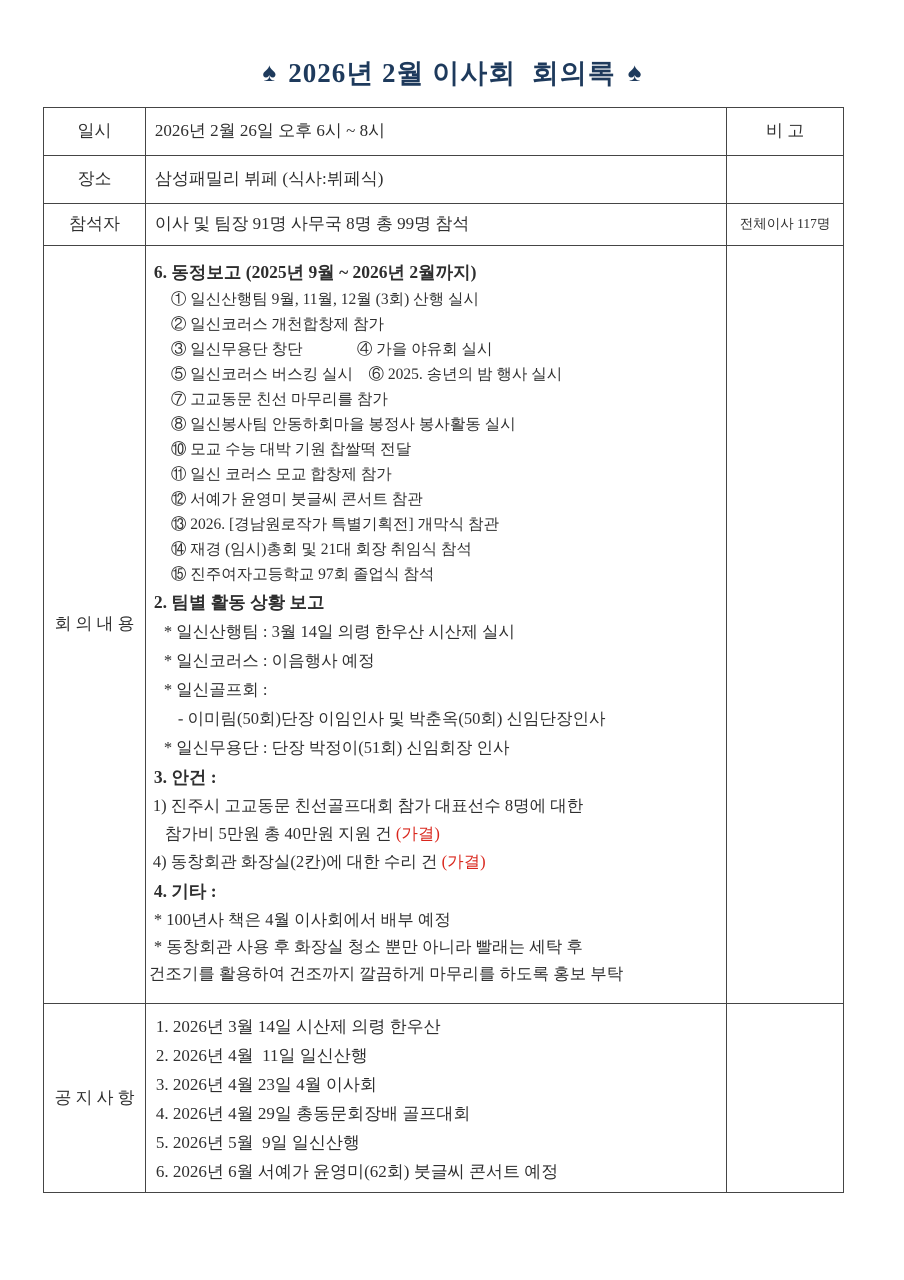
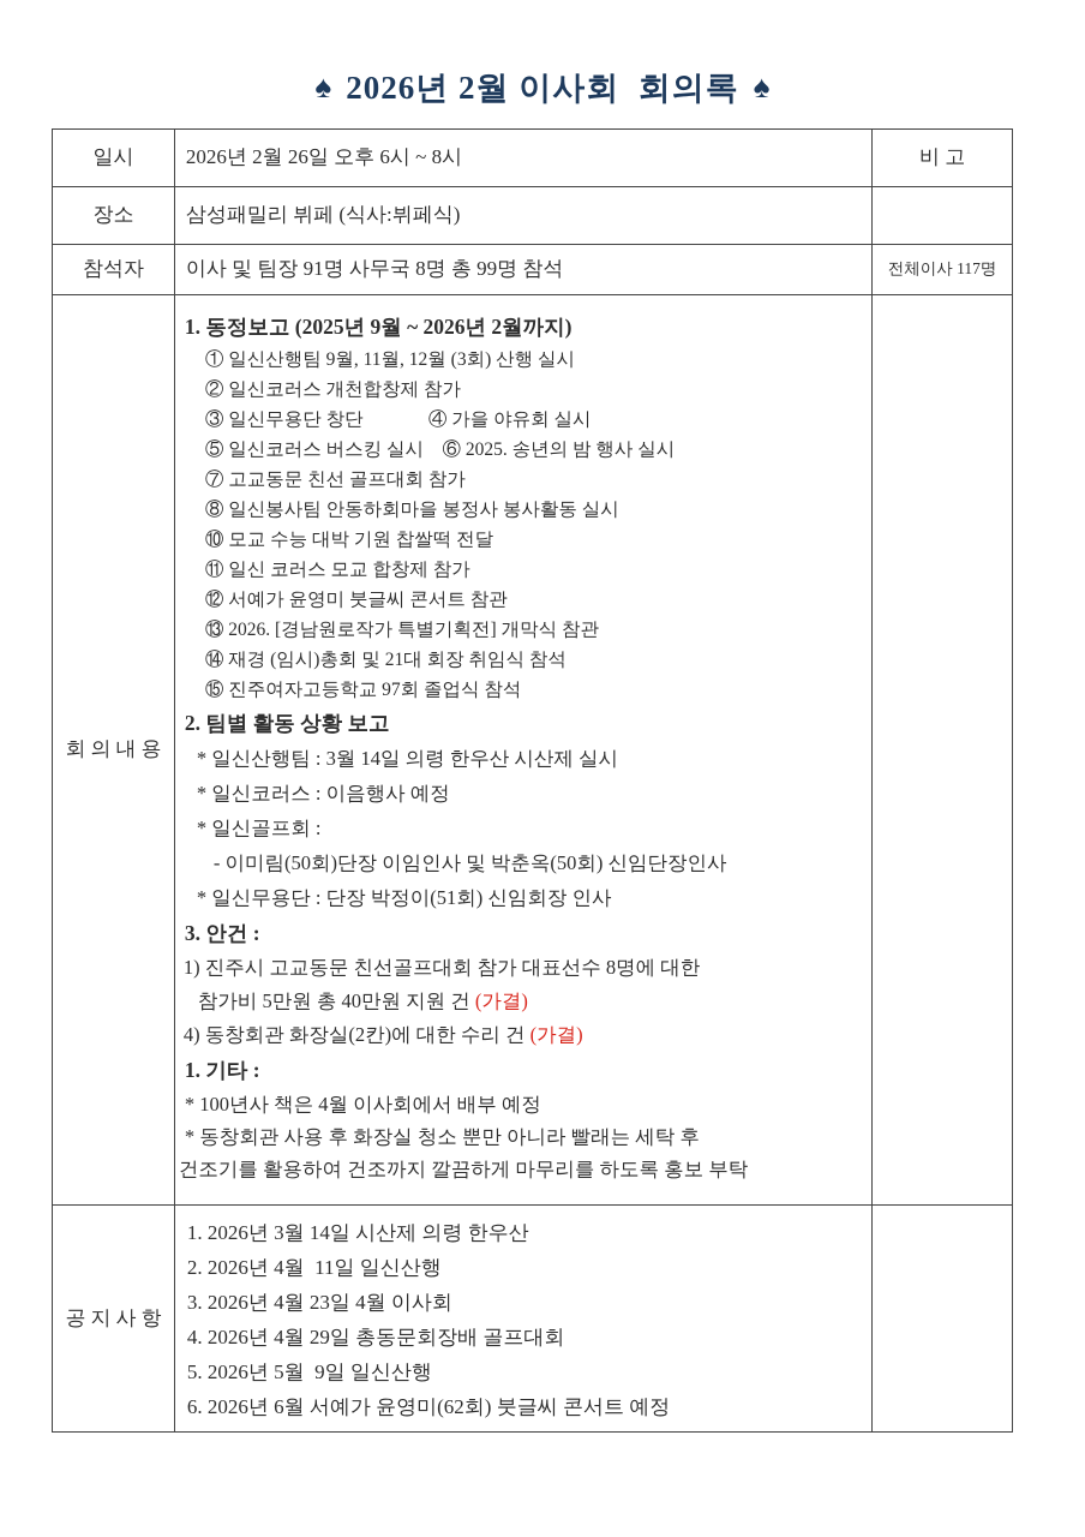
  ♠ 2026년 2월 이사회 회의록 ♠
  일시
  2026년 2월 26일 오후 6시 ~ 8시
  비 고
  장소
  삼성패밀리 뷔페 (식사:뷔페식)
  참석자
  이사 및 팀장 91명 사무국 8명 총 99명 참석
  전체이사 117명
  회의내용
- 6. 동정보고 (2025년 9월 ~ 2026년 2월까지)
+ 1. 동정보고 (2025년 9월 ~ 2026년 2월까지)
  ① 일신산행팀 9월, 11월, 12월 (3회) 산행 실시
  ② 일신코러스 개천합창제 참가
  ③ 일신무용단 창단 ④ 가을 야유회 실시
  ⑤ 일신코러스 버스킹 실시 ⑥ 2025. 송년의 밤 행사 실시
- ⑦ 고교동문 친선 마무리를 참가
+ ⑦ 고교동문 친선 골프대회 참가
  ⑧ 일신봉사팀 안동하회마을 봉정사 봉사활동 실시
  ⑩ 모교 수능 대박 기원 찹쌀떡 전달
  ⑪ 일신 코러스 모교 합창제 참가
  ⑫ 서예가 윤영미 붓글씨 콘서트 참관
  ⑬ 2026. [경남원로작가 특별기획전] 개막식 참관
  ⑭ 재경 (임시)총회 및 21대 회장 취임식 참석
  ⑮ 진주여자고등학교 97회 졸업식 참석
  2. 팀별 활동 상황 보고
  * 일신산행팀 : 3월 14일 의령 한우산 시산제 실시
  * 일신코러스 : 이음행사 예정
  * 일신골프회 :
  - 이미림(50회)단장 이임인사 및 박춘옥(50회) 신임단장인사
  * 일신무용단 : 단장 박정이(51회) 신임회장 인사
  3. 안건 :
  1) 진주시 고교동문 친선골프대회 참가 대표선수 8명에 대한
  참가비 5만원 총 40만원 지원 건 (가결)
  4) 동창회관 화장실(2칸)에 대한 수리 건 (가결)
- 4. 기타 :
+ 1. 기타 :
  * 100년사 책은 4월 이사회에서 배부 예정
  * 동창회관 사용 후 화장실 청소 뿐만 아니라 빨래는 세탁 후
  건조기를 활용하여 건조까지 깔끔하게 마무리를 하도록 홍보 부탁
  공지사항
  1. 2026년 3월 14일 시산제 의령 한우산
  2. 2026년 4월 11일 일신산행
  3. 2026년 4월 23일 4월 이사회
  4. 2026년 4월 29일 총동문회장배 골프대회
  5. 2026년 5월 9일 일신산행
  6. 2026년 6월 서예가 윤영미(62회) 붓글씨 콘서트 예정
